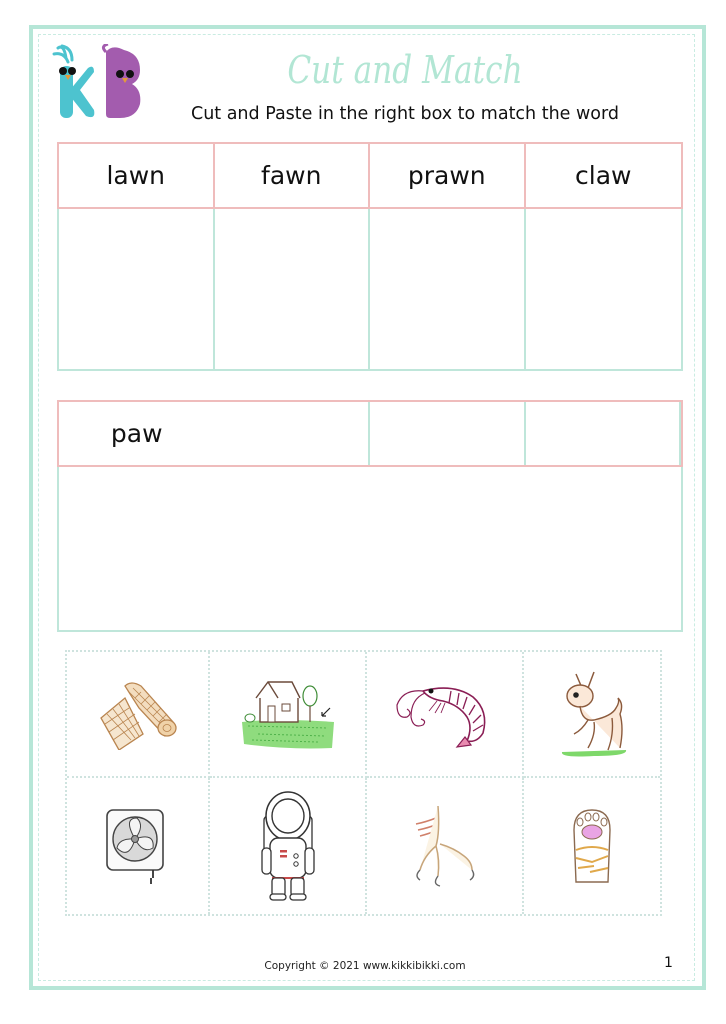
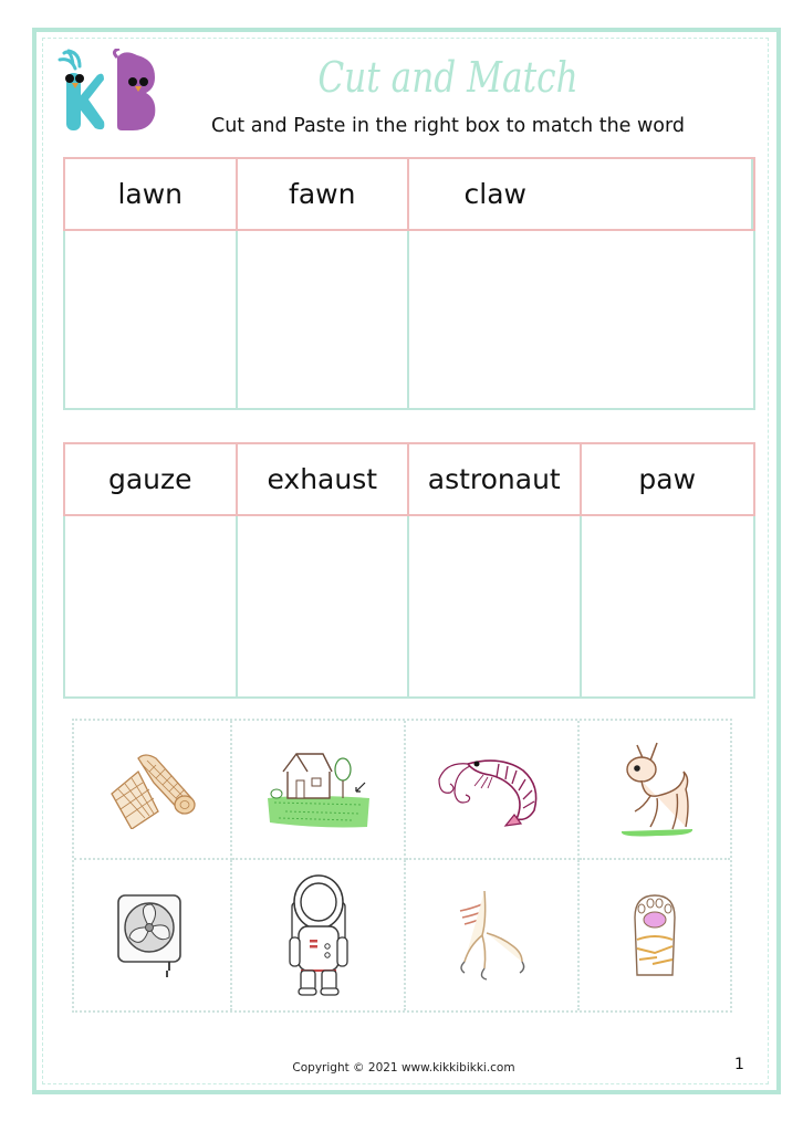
  Cut and Match
  Cut and Paste in the right box to match the word
  lawn
  fawn
- prawn
  claw
+ gauze
+ exhaust
+ astronaut
  paw
  Copyright © 2021 www.kikkibikki.com
  1
